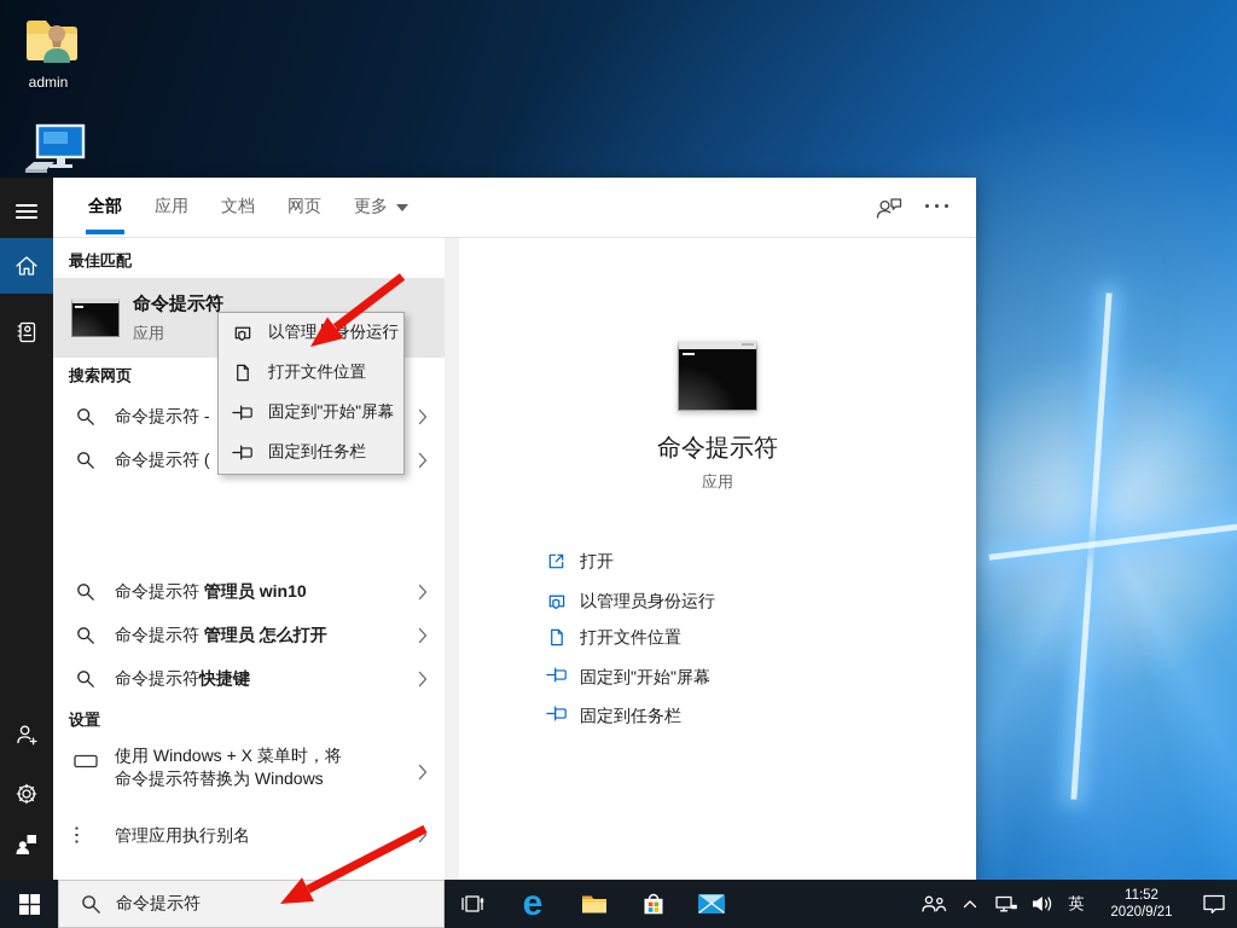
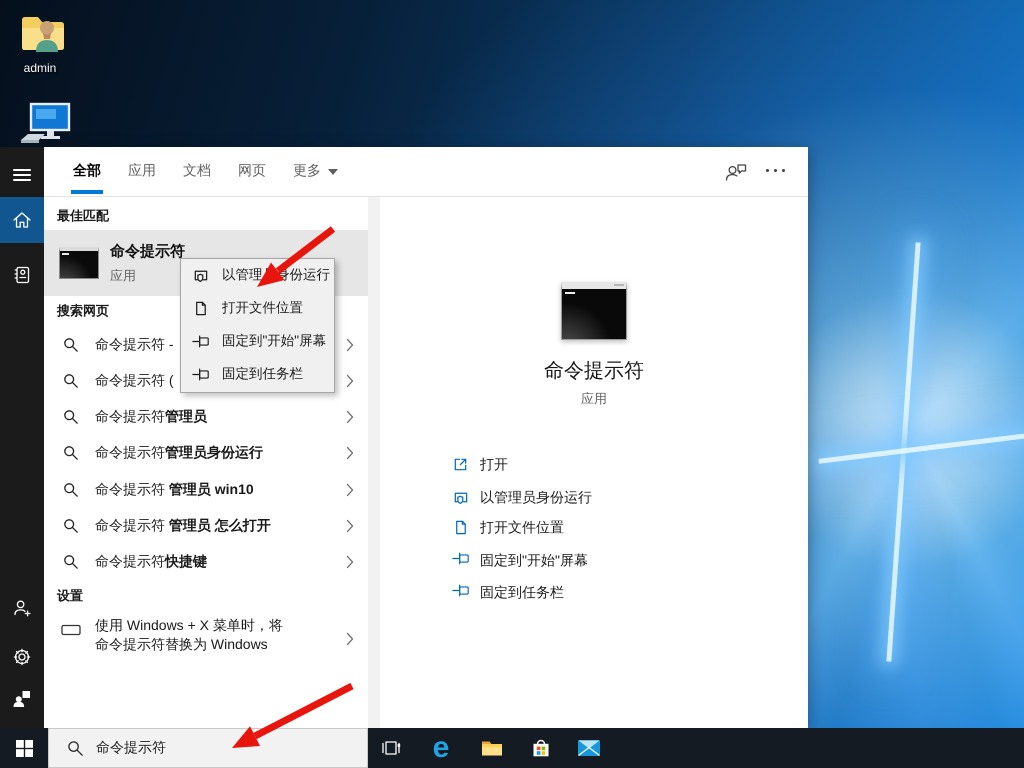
  admin
  全部
  应用
  文档
  网页
  更多
  最佳匹配
  命令提示符
  应用
  搜索网页
  命令提示符 -
  命令提示符 (
+ 命令提示符管理员
+ 命令提示符管理员身份运行
  命令提示符 管理员 win10
  命令提示符 管理员 怎么打开
  命令提示符快捷键
  设置
  使用 Windows + X 菜单时，将
  命令提示符替换为 Windows
- 管理应用执行别名
  命令提示符
  应用
  打开
  以管理员身份运行
  打开文件位置
  固定到"开始"屏幕
  固定到任务栏
  以管理身份运行
  打开文件位置
  固定到"开始"屏幕
  固定到任务栏
  命令提示符
  e
- 英
- 11:52
- 2020/9/21
